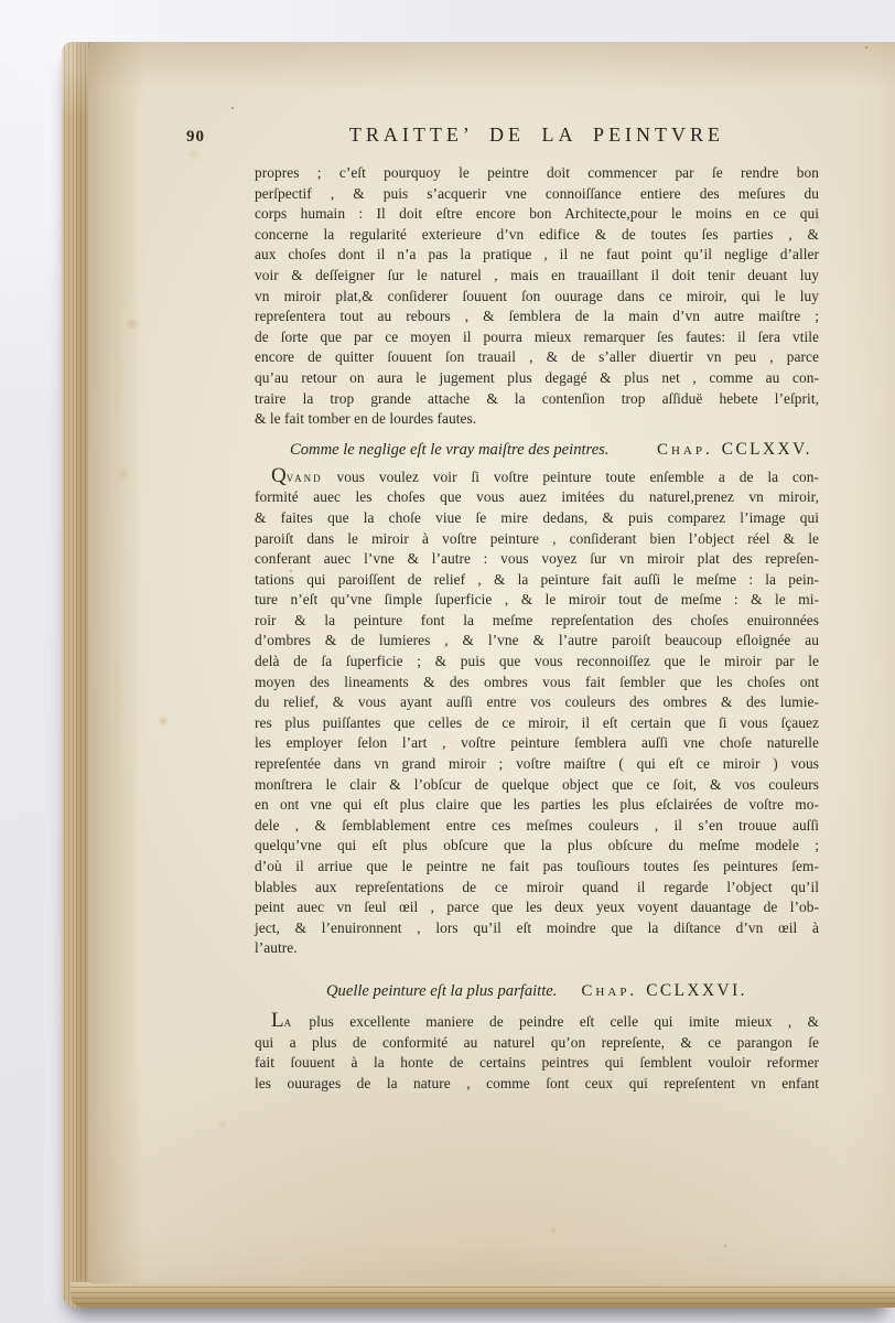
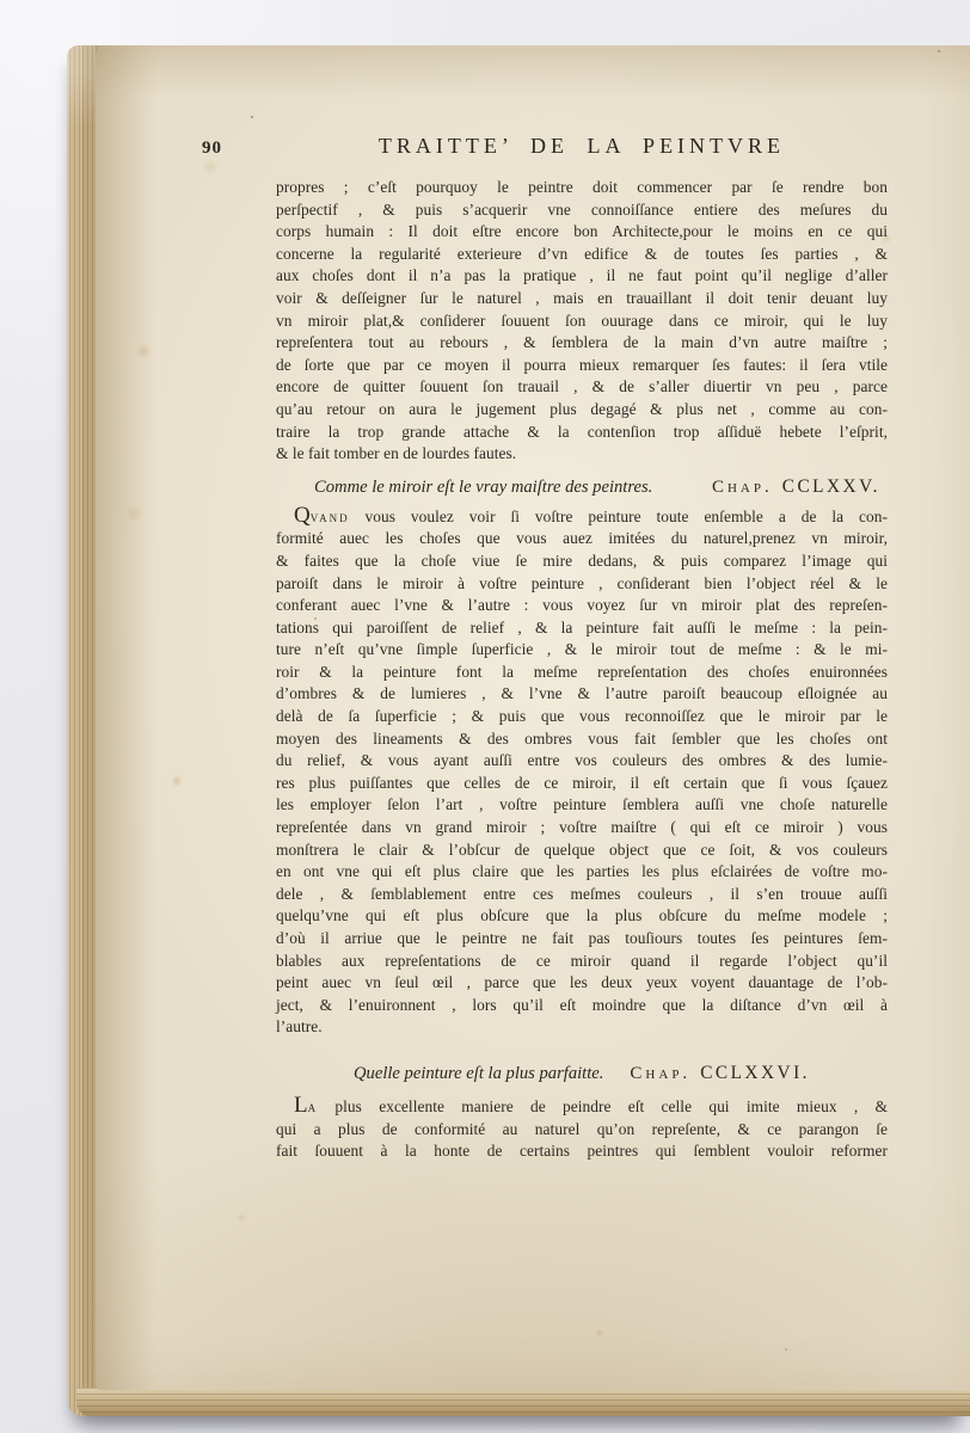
  90
  TRAITTE’ DE LA PEINTVRE
  propres ; c’eſt pourquoy le peintre doit commencer par ſe rendre bon
  perſpectif , & puis s’acquerir vne connoiſſance entiere des meſures du
  corps humain : Il doit eſtre encore bon Architecte,pour le moins en ce qui
  concerne la regularité exterieure d’vn edifice & de toutes ſes parties , &
  aux choſes dont il n’a pas la pratique , il ne faut point qu’il neglige d’aller
  voir & deſſeigner ſur le naturel , mais en trauaillant il doit tenir deuant luy
  vn miroir plat,& conſiderer ſouuent ſon ouurage dans ce miroir, qui le luy
  repreſentera tout au rebours , & ſemblera de la main d’vn autre maiſtre ;
  de ſorte que par ce moyen il pourra mieux remarquer ſes fautes: il ſera vtile
  encore de quitter ſouuent ſon trauail , & de s’aller diuertir vn peu , parce
  qu’au retour on aura le jugement plus degagé & plus net , comme au con-
  traire la trop grande attache & la contenſion trop aſſiduë hebete l’eſprit,
  & le fait tomber en de lourdes fautes.
- Comme le neglige eſt le vray maiſtre des peintres.
+ Comme le miroir eſt le vray maiſtre des peintres.
  Chap. CCLXXV.
  Qvand vous voulez voir ſi voſtre peinture toute enſemble a de la con-
  formité auec les choſes que vous auez imitées du naturel,prenez vn miroir,
  & faites que la choſe viue ſe mire dedans, & puis comparez l’image qui
  paroiſt dans le miroir à voſtre peinture , conſiderant bien l’object réel & le
  conferant auec l’vne & l’autre : vous voyez ſur vn miroir plat des repreſen-
  tations qui paroiſſent de relief , & la peinture fait auſſi le meſme : la pein-
  ture n’eſt qu’vne ſimple ſuperficie , & le miroir tout de meſme : & le mi-
  roir & la peinture font la meſme repreſentation des choſes enuironnées
  d’ombres & de lumieres , & l’vne & l’autre paroiſt beaucoup eſloignée au
  delà de ſa ſuperficie ; & puis que vous reconnoiſſez que le miroir par le
  moyen des lineaments & des ombres vous fait ſembler que les choſes ont
  du relief, & vous ayant auſſi entre vos couleurs des ombres & des lumie-
  res plus puiſſantes que celles de ce miroir, il eſt certain que ſi vous ſçauez
  les employer ſelon l’art , voſtre peinture ſemblera auſſi vne choſe naturelle
  repreſentée dans vn grand miroir ; voſtre maiſtre ( qui eſt ce miroir ) vous
  monſtrera le clair & l’obſcur de quelque object que ce ſoit, & vos couleurs
  en ont vne qui eſt plus claire que les parties les plus eſclairées de voſtre mo-
  dele , & ſemblablement entre ces meſmes couleurs , il s’en trouue auſſi
  quelqu’vne qui eſt plus obſcure que la plus obſcure du meſme modele ;
  d’où il arriue que le peintre ne fait pas touſiours toutes ſes peintures ſem-
  blables aux repreſentations de ce miroir quand il regarde l’object qu’il
  peint auec vn ſeul œil , parce que les deux yeux voyent dauantage de l’ob-
  ject, & l’enuironnent , lors qu’il eſt moindre que la diſtance d’vn œil à
  l’autre.
  Quelle peinture eſt la plus parfaitte.
  Chap. CCLXXVI.
  La plus excellente maniere de peindre eſt celle qui imite mieux , &
  qui a plus de conformité au naturel qu’on repreſente, & ce parangon ſe
  fait ſouuent à la honte de certains peintres qui ſemblent vouloir reformer
- les ouurages de la nature , comme ſont ceux qui repreſentent vn enfant
